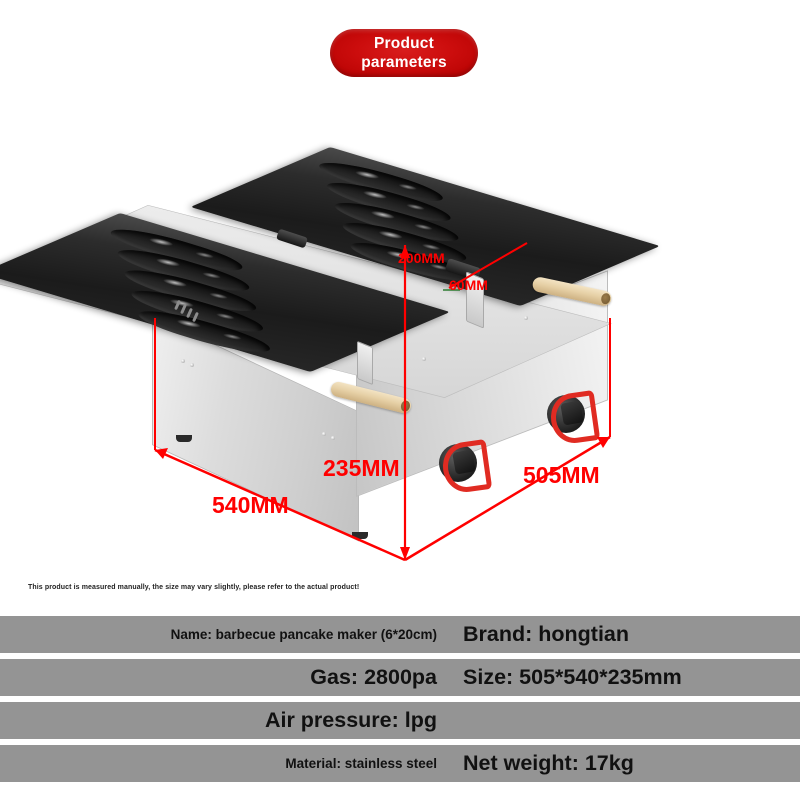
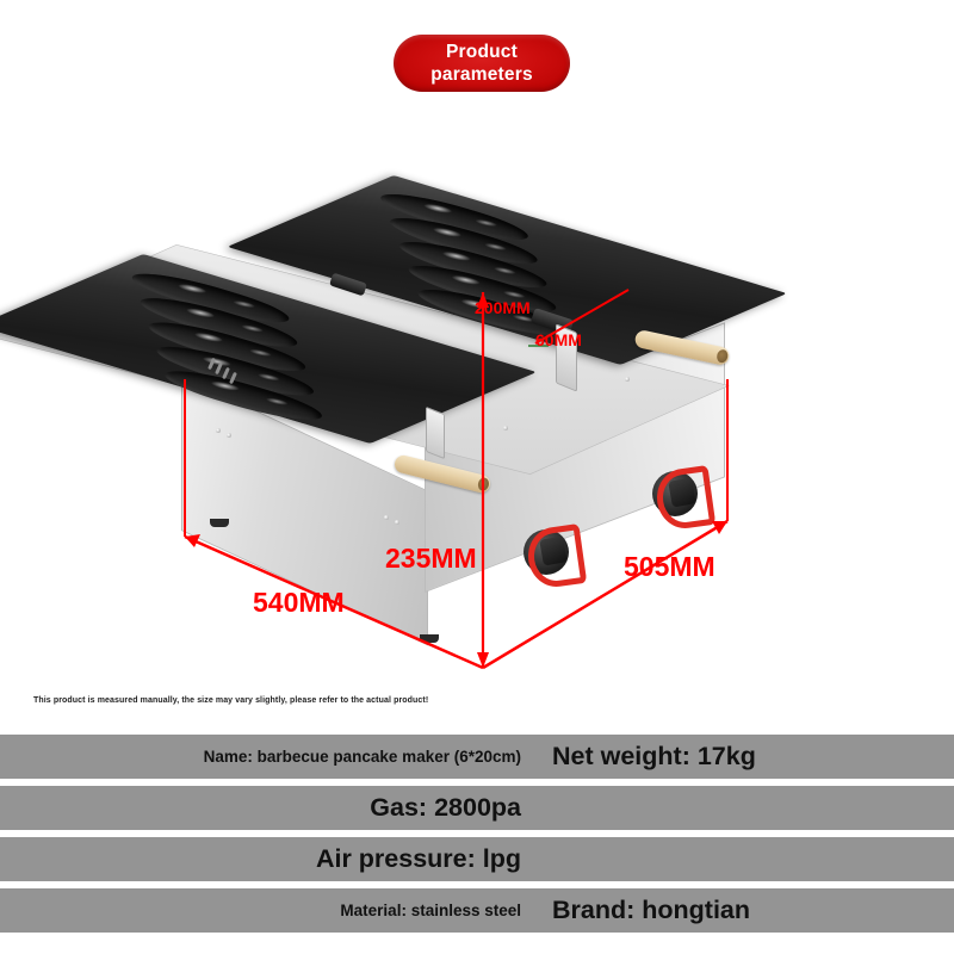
  Product
  parameters
  540MM
  235MM
  505MM
  200MM
  60MM
  Name: barbecue pancake maker (6*20cm)
- Brand: hongtian
+ Net weight: 17kg
  Gas: 2800pa
- Size: 505*540*235mm
  Air pressure: lpg
  Material: stainless steel
- Net weight: 17kg
+ Brand: hongtian
